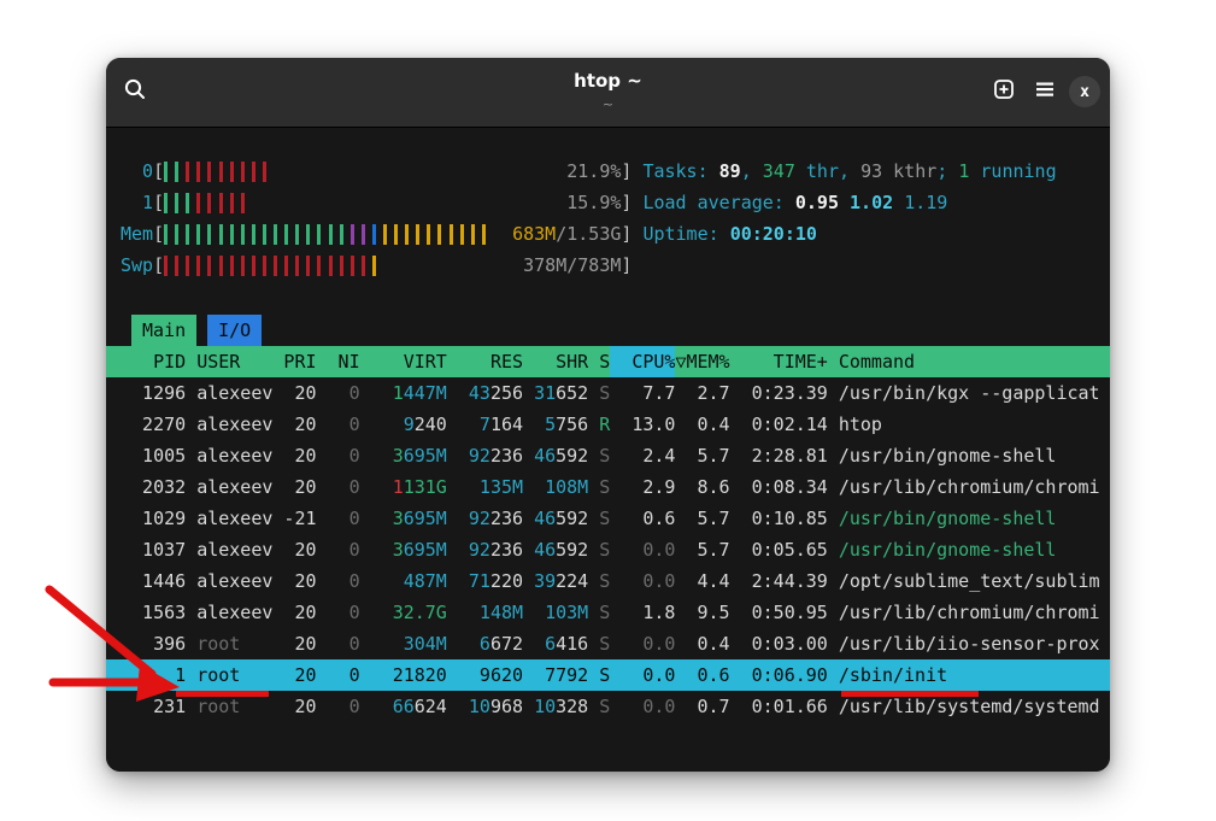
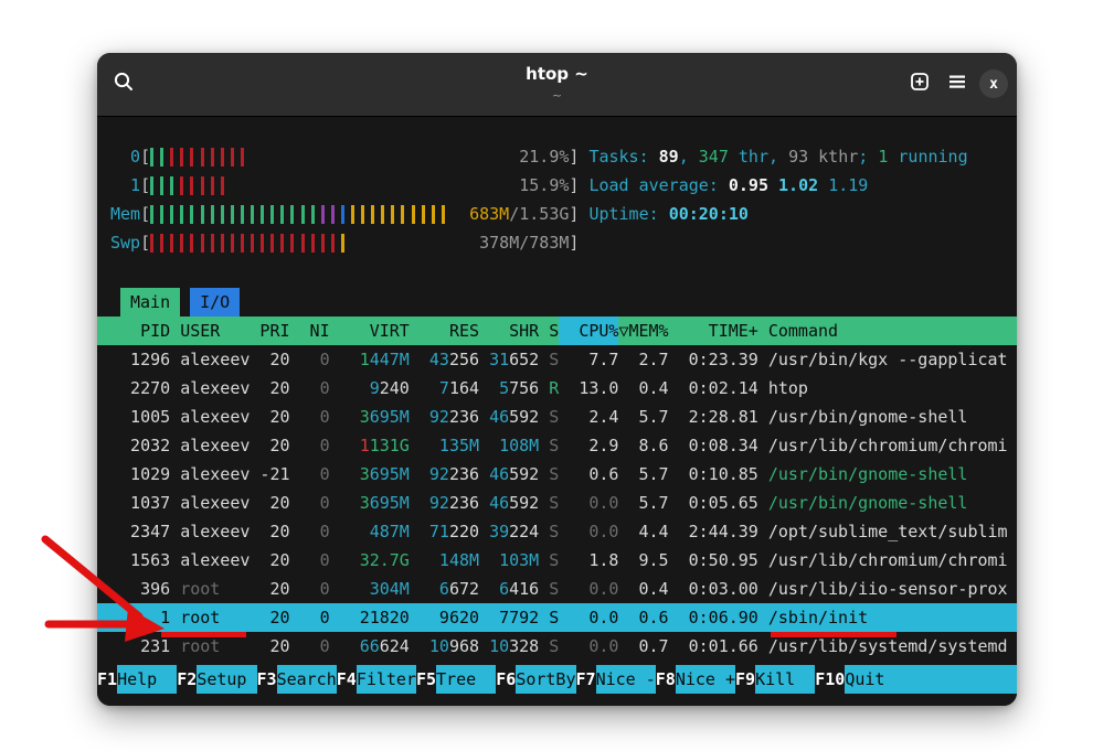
  htop ~
  ~
  x
  0
  [
  21.9%
  ]
  Tasks: 89, 347 thr, 93 kthr; 1 running
  1
  [
  15.9%
  ]
  Load average: 0.95 1.02 1.19
  Mem
  [
  683M/1.53G
  ]
  Uptime: 00:20:10
  Swp
  [
  378M/783M
  ]
  Main I/O
  PID
  USER
  PRI
  NI
  VIRT
  RES
  SHR
  S
  CPU%
  ▽
  MEM%
  TIME+
  Command
  1296
  alexeev
  20
  0
  1447M
  43256
  31652
  S
  7.7
  2.7
  0:23.39
  /usr/bin/kgx --gapplicat
  2270
  alexeev
  20
  0
  9240
  7164
  5756
  R
  13.0
  0.4
  0:02.14
  htop
  1005
  alexeev
  20
  0
  3695M
  92236
  46592
  S
  2.4
  5.7
  2:28.81
  /usr/bin/gnome-shell
  2032
  alexeev
  20
  0
  1131G
  135M
  108M
  S
  2.9
  8.6
  0:08.34
  /usr/lib/chromium/chromi
  1029
  alexeev
  -21
  0
  3695M
  92236
  46592
  S
  0.6
  5.7
  0:10.85
  /usr/bin/gnome-shell
  1037
  alexeev
  20
  0
  3695M
  92236
  46592
  S
  0.0
  5.7
  0:05.65
  /usr/bin/gnome-shell
- 1446
+ 2347
  alexeev
  20
  0
  487M
  71220
  39224
  S
  0.0
  4.4
  2:44.39
  /opt/sublime_text/sublim
  1563
  alexeev
  20
  0
  32.7G
  148M
  103M
  S
  1.8
  9.5
  0:50.95
  /usr/lib/chromium/chromi
  396
  root
  20
  0
  304M
  6672
  6416
  S
  0.0
  0.4
  0:03.00
  /usr/lib/iio-sensor-prox
  1
  root
  20
  0
  21820
  9620
  7792
  S
  0.0
  0.6
  0:06.90
  /sbin/init
  231
  root
  20
  0
  66624
  10968
  10328
  S
  0.0
  0.7
  0:01.66
  /usr/lib/systemd/systemd
+ F1
+ Help
+ F2
+ Setup
+ F3
+ Search
+ F4
+ Filter
+ F5
+ Tree
+ F6
+ SortBy
+ F7
+ Nice -
+ F8
+ Nice +
+ F9
+ Kill
+ F10
+ Quit
